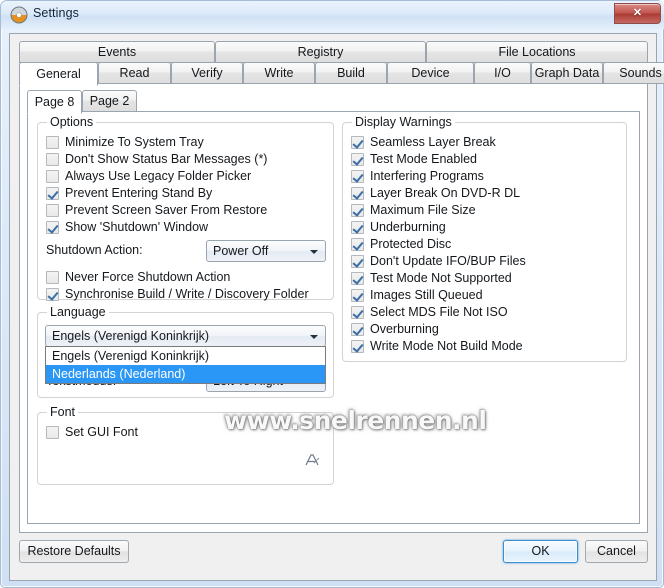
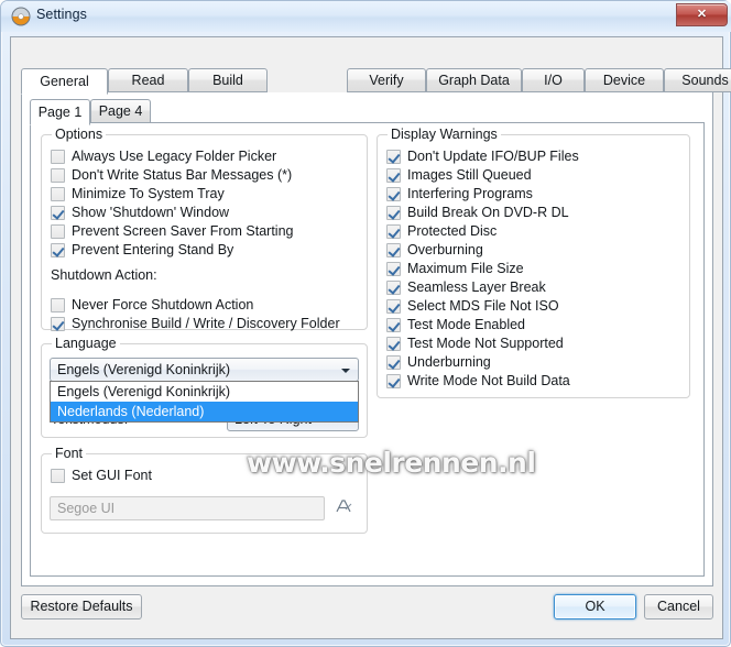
  Settings
- Events
- Registry
- File Locations
  General
  Read
- Verify
+ Build
- Write
- Build
+ Verify
- Device
+ Graph Data
  I/O
- Graph Data
+ Device
  Sounds
- Page 8
+ Page 1
- Page 2
+ Page 4
  Options
- Minimize To System Tray
+ Always Use Legacy Folder Picker
- Don't Show Status Bar Messages (*)
+ Don't Write Status Bar Messages (*)
- Always Use Legacy Folder Picker
+ Minimize To System Tray
- Prevent Entering Stand By
+ Show 'Shutdown' Window
- Prevent Screen Saver From Restore
+ Prevent Screen Saver From Starting
- Show 'Shutdown' Window
+ Prevent Entering Stand By
  Shutdown Action:
- Power Off
  Never Force Shutdown Action
  Synchronise Build / Write / Discovery Folder
  Display Warnings
- Seamless Layer Break
+ Don't Update IFO/BUP Files
- Test Mode Enabled
+ Images Still Queued
  Interfering Programs
- Layer Break On DVD-R DL
+ Build Break On DVD-R DL
- Maximum File Size
+ Protected Disc
- Underburning
+ Overburning
- Protected Disc
+ Maximum File Size
- Don't Update IFO/BUP Files
+ Seamless Layer Break
- Test Mode Not Supported
+ Select MDS File Not ISO
- Images Still Queued
+ Test Mode Enabled
- Select MDS File Not ISO
+ Test Mode Not Supported
- Overburning
+ Underburning
- Write Mode Not Build Mode
+ Write Mode Not Build Data
  Language
  Engels (Verenigd Koninkrijk)
  Engels (Verenigd Koninkrijk)
  Nederlands (Nederland)
  Font
  Set GUI Font
+ Segoe UI
  Restore Defaults
  OK
  Cancel
  www.snelrennen.nl
